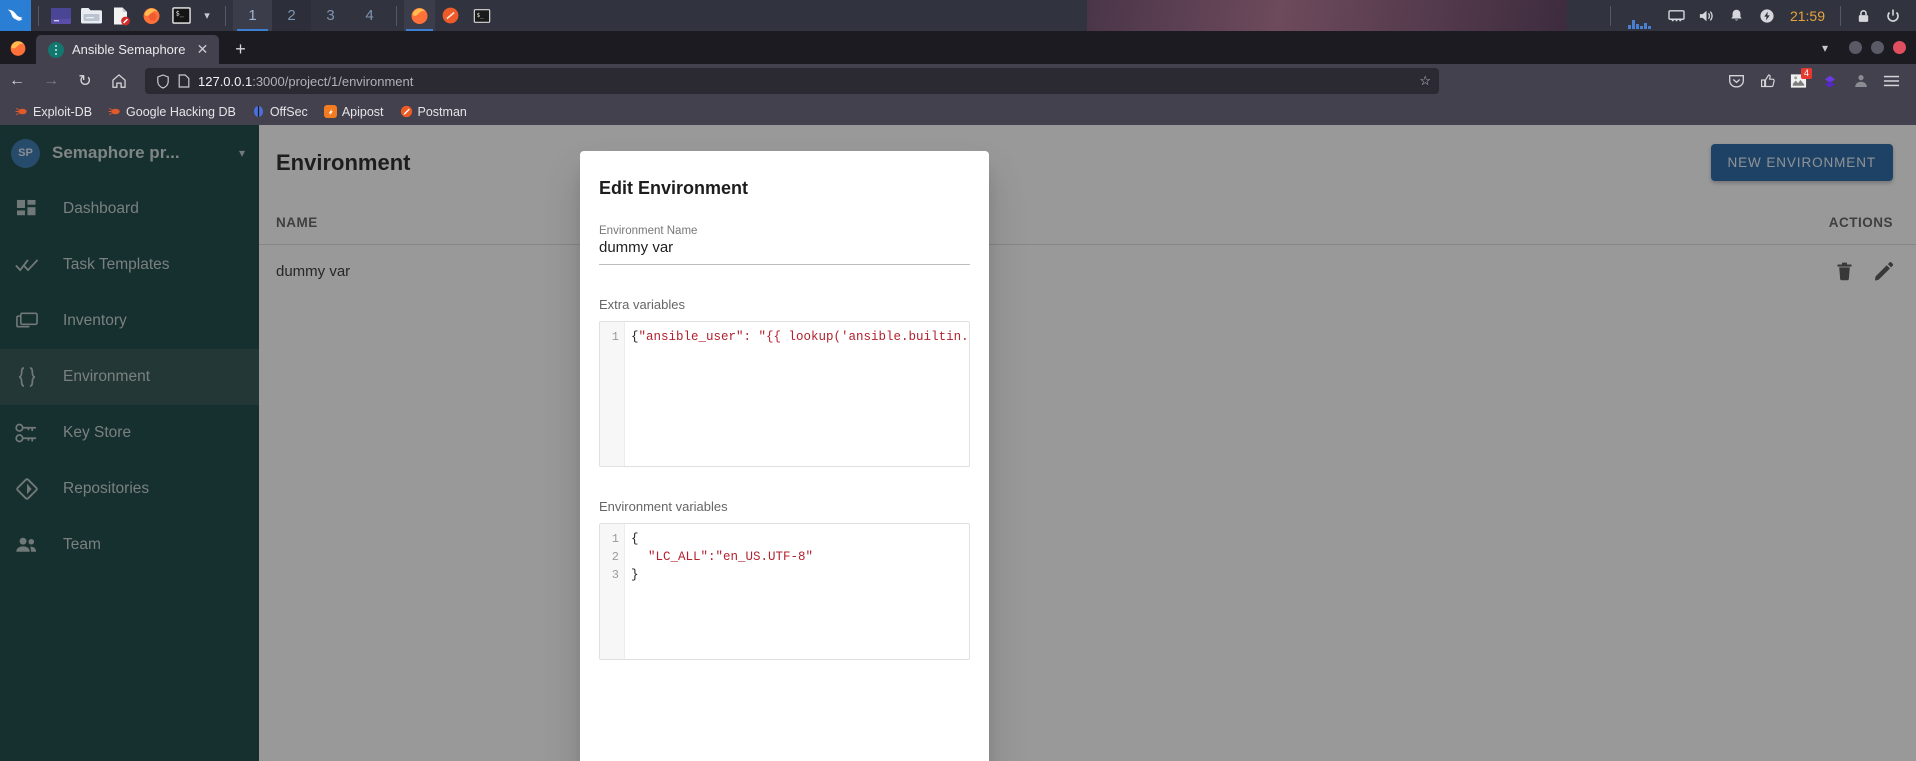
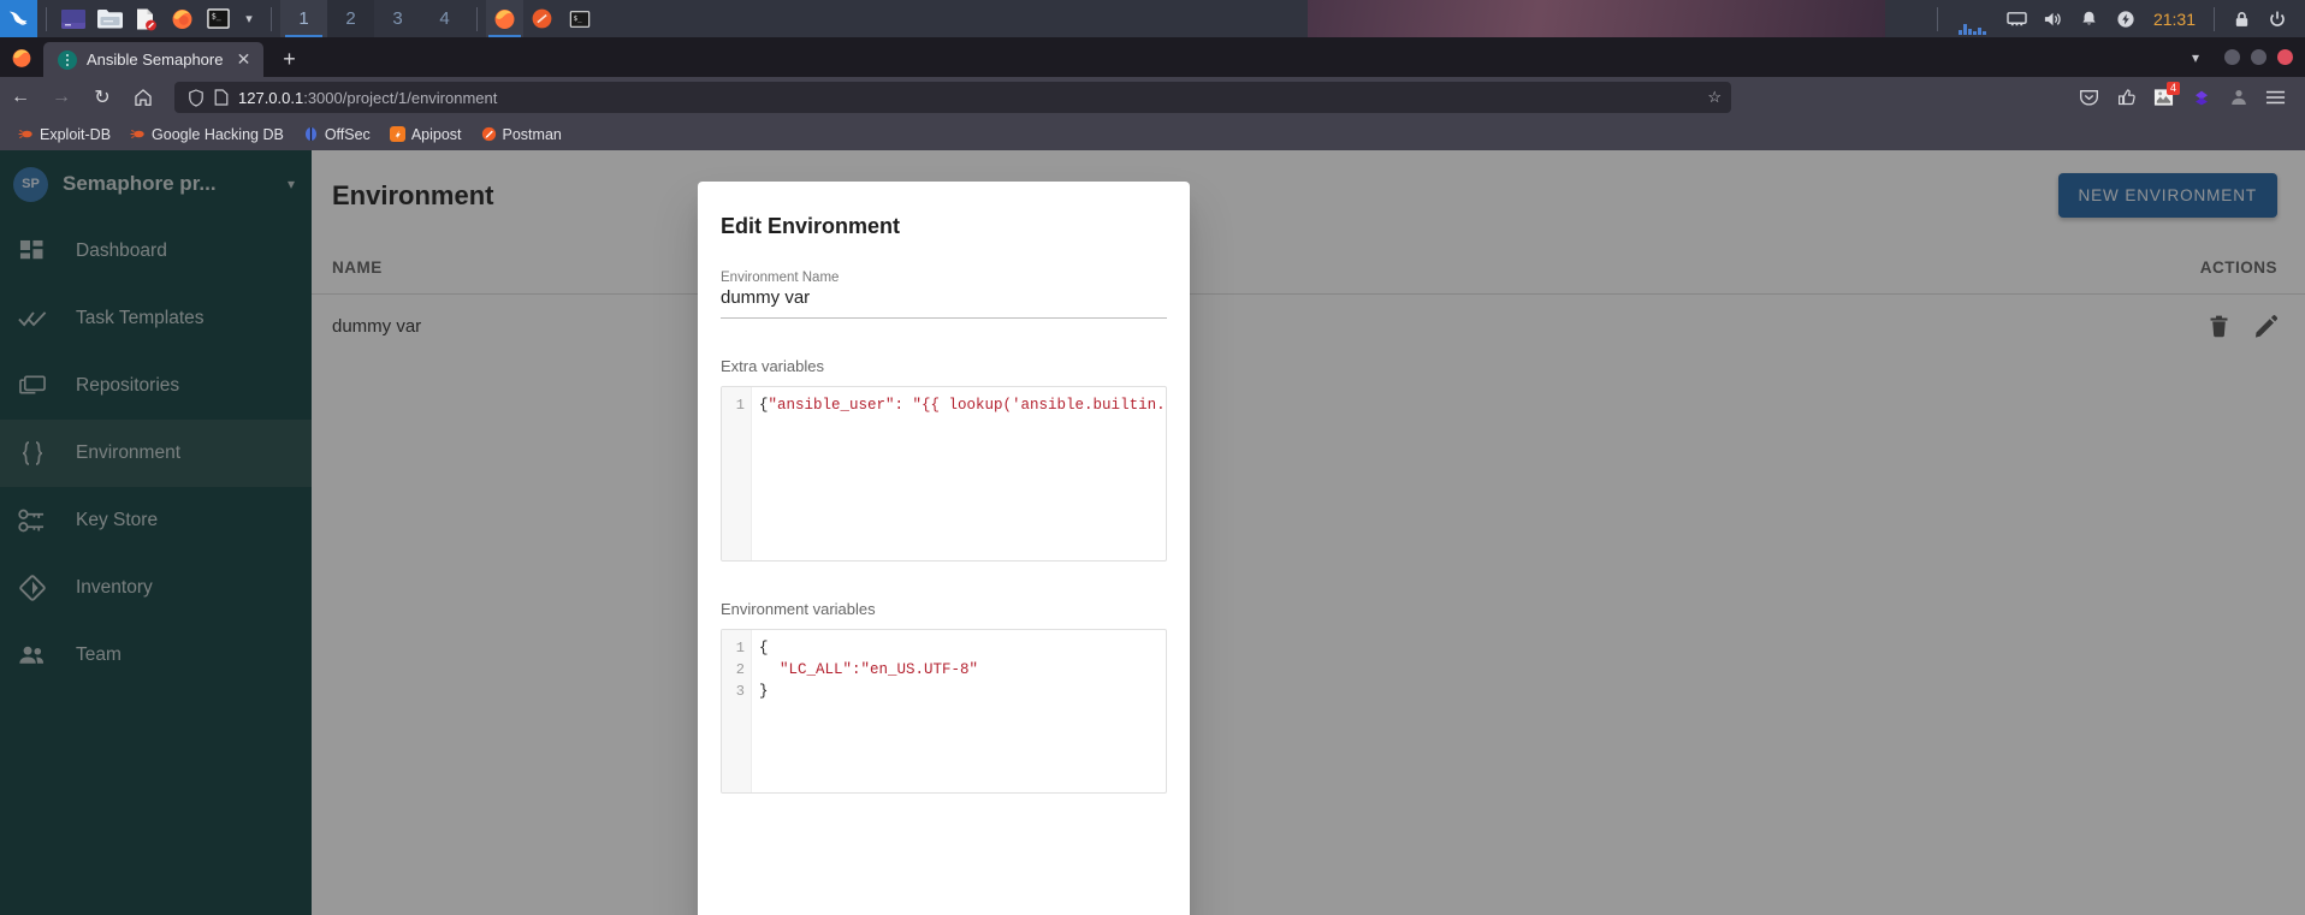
  $_
  ▾
  1
  2
  3
  4
- 21:59
+ 21:31
  Ansible Semaphore
  ✕
  +
  ▾
  ←
  →
  ↻
  127.0.0.1:3000/project/1/environment
  ☆
  4
  Exploit-DB
  Google Hacking DB
  OffSec
  Apipost
  Postman
  SP
  Semaphore pr...
  ▾
  Dashboard
  Task Templates
- Inventory
+ Repositories
  Environment
  Key Store
- Repositories
+ Inventory
  Team
  Environment
  NEW ENVIRONMENT
  NAME
  ACTIONS
  dummy var
  Edit Environment
  Environment Name
  dummy var
  Extra variables
  1
  {"ansible_user": "{{ lookup('ansible.builtin.
  Environment variables
  1
  2
  3
  {
  "LC_ALL":"en_US.UTF-8"
  }
